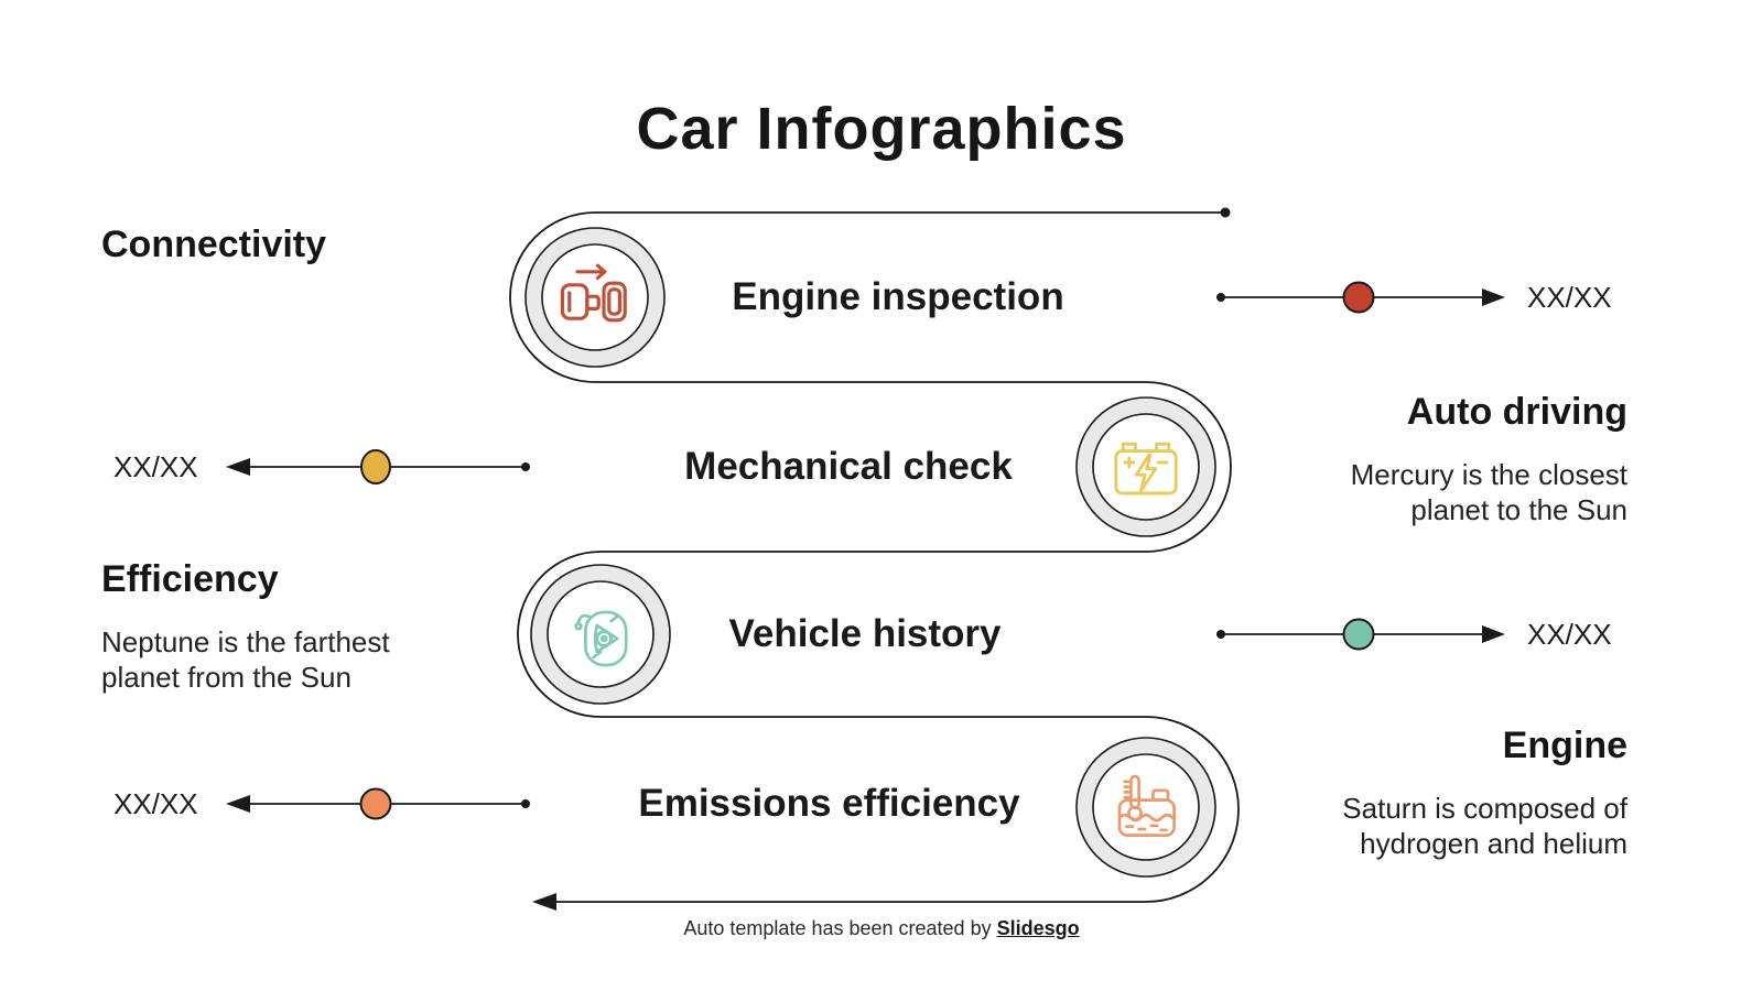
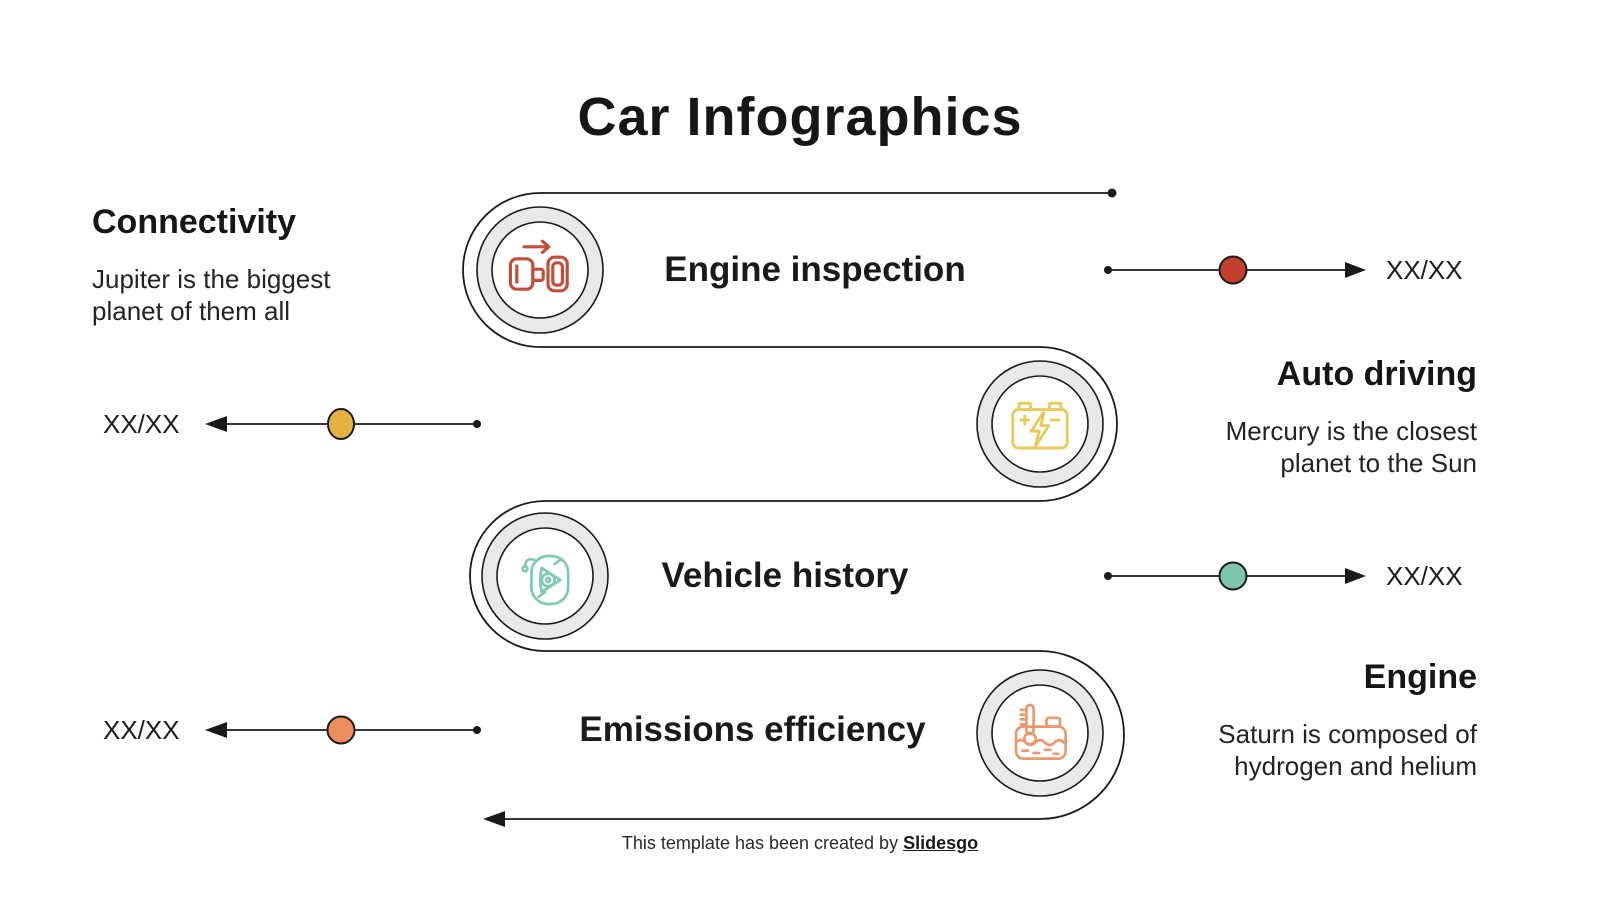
  Car Infographics
  Engine inspection
- Mechanical check
  Vehicle history
  Emissions efficiency
  XX/XX
  XX/XX
  XX/XX
  XX/XX
  Connectivity
+ Jupiter is the biggest
+ planet of them all
  Auto driving
  Mercury is the closest
  planet to the Sun
- Efficiency
- Neptune is the farthest
- planet from the Sun
  Engine
  Saturn is composed of
  hydrogen and helium
- Auto template has been created by Slidesgo
+ This template has been created by Slidesgo
